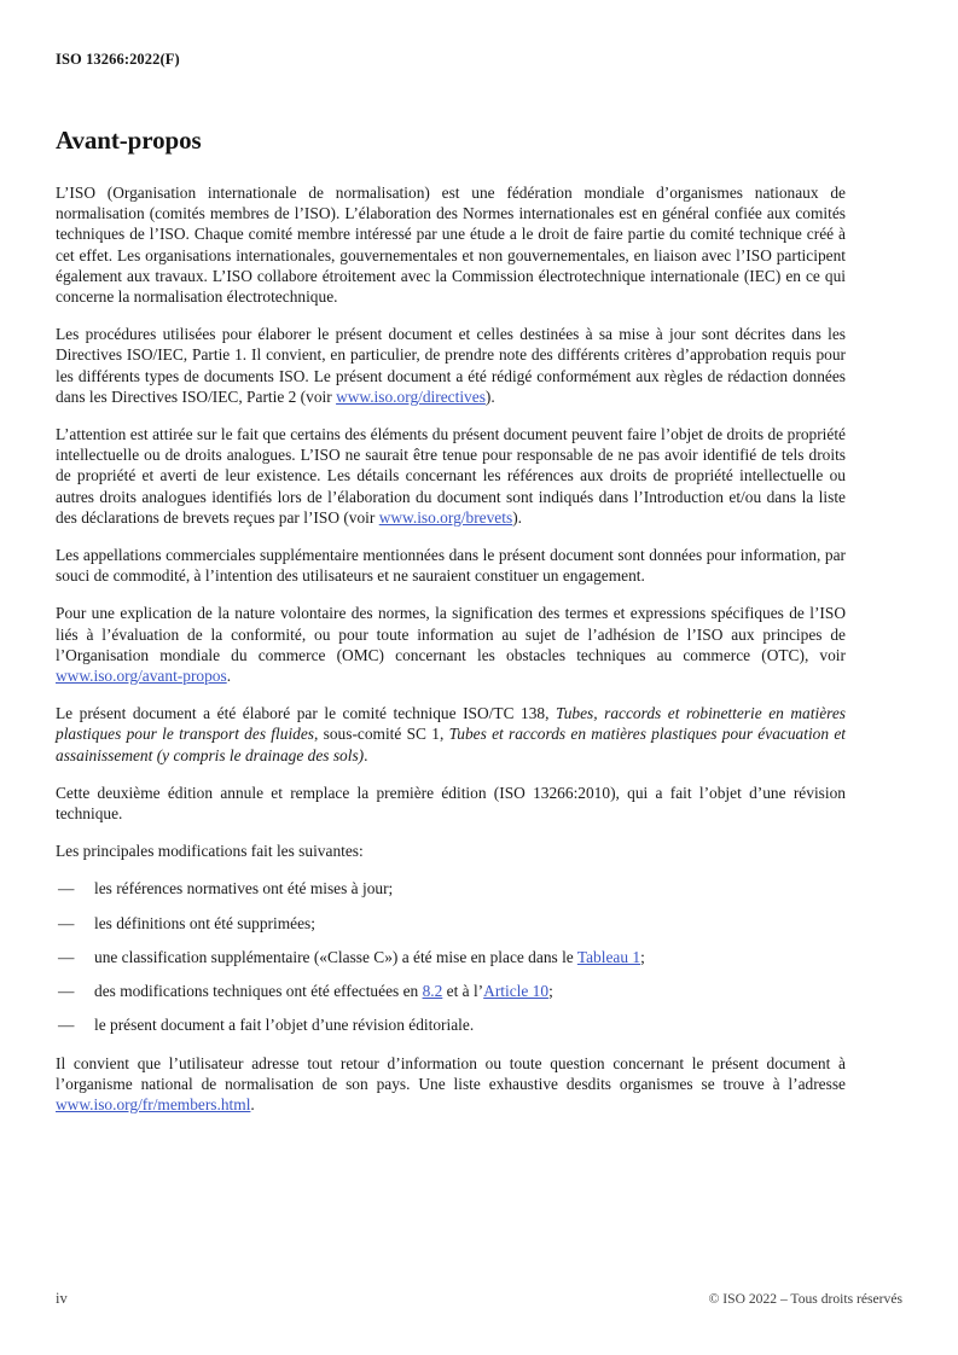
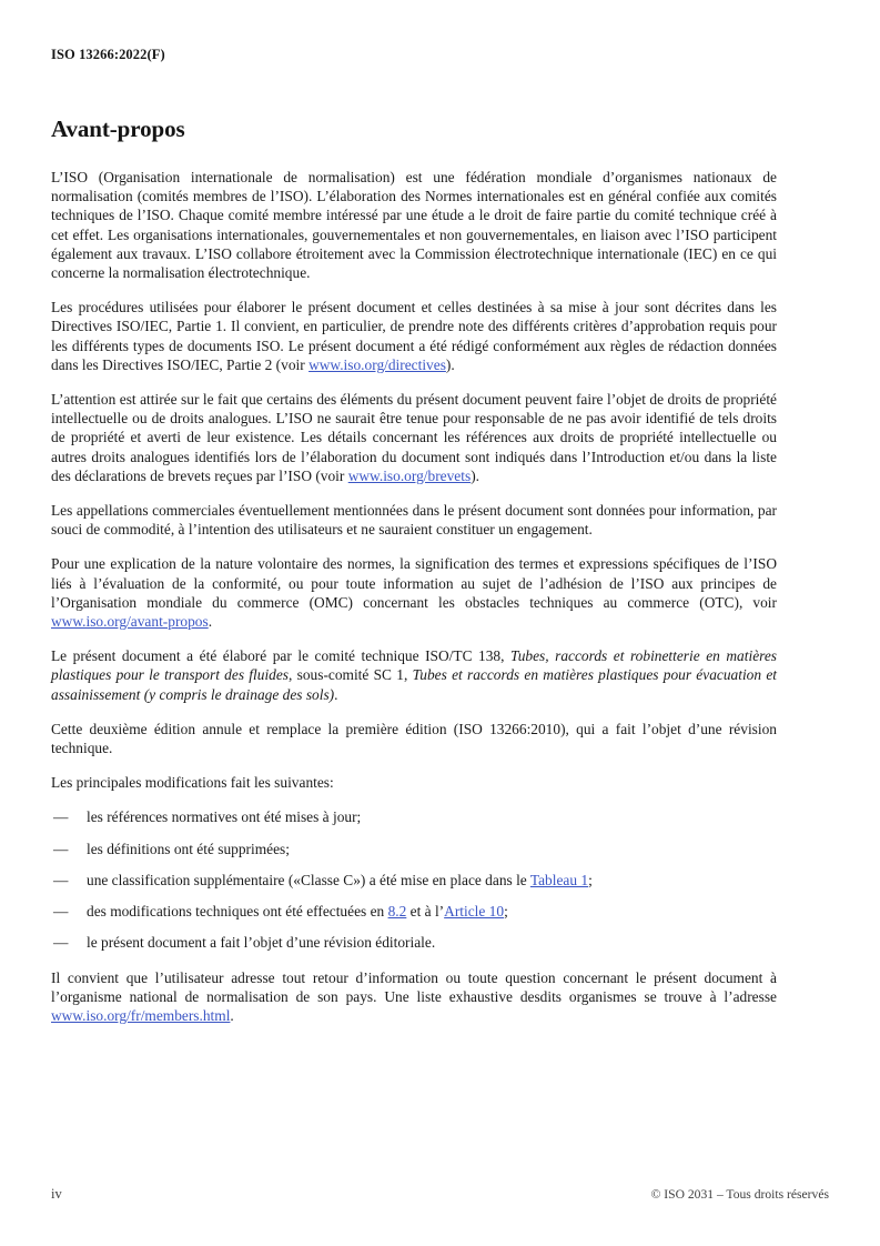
  ISO 13266:2022(F)
  Avant-propos
  L’ISO (Organisation internationale de normalisation) est une fédération mondiale d’organismes nationaux de normalisation (comités membres de l’ISO). L’élaboration des Normes internationales est en général confiée aux comités techniques de l’ISO. Chaque comité membre intéressé par une étude a le droit de faire partie du comité technique créé à cet effet. Les organisations internationales, gouvernementales et non gouvernementales, en liaison avec l’ISO participent également aux travaux. L’ISO collabore étroitement avec la Commission électrotechnique internationale (IEC) en ce qui concerne la normalisation électrotechnique.
  Les procédures utilisées pour élaborer le présent document et celles destinées à sa mise à jour sont décrites dans les Directives ISO/IEC, Partie 1. Il convient, en particulier, de prendre note des différents critères d’approbation requis pour les différents types de documents ISO. Le présent document a été rédigé conformément aux règles de rédaction données dans les Directives ISO/IEC, Partie 2 (voir www.iso.org/directives).
  L’attention est attirée sur le fait que certains des éléments du présent document peuvent faire l’objet de droits de propriété intellectuelle ou de droits analogues. L’ISO ne saurait être tenue pour responsable de ne pas avoir identifié de tels droits de propriété et averti de leur existence. Les détails concernant les références aux droits de propriété intellectuelle ou autres droits analogues identifiés lors de l’élaboration du document sont indiqués dans l’Introduction et/ou dans la liste des déclarations de brevets reçues par l’ISO (voir www.iso.org/brevets).
- Les appellations commerciales supplémentaire mentionnées dans le présent document sont données pour information, par souci de commodité, à l’intention des utilisateurs et ne sauraient constituer un engagement.
+ Les appellations commerciales éventuellement mentionnées dans le présent document sont données pour information, par souci de commodité, à l’intention des utilisateurs et ne sauraient constituer un engagement.
  Pour une explication de la nature volontaire des normes, la signification des termes et expressions spécifiques de l’ISO liés à l’évaluation de la conformité, ou pour toute information au sujet de l’adhésion de l’ISO aux principes de l’Organisation mondiale du commerce (OMC) concernant les obstacles techniques au commerce (OTC), voir www.iso.org/avant-propos.
  Le présent document a été élaboré par le comité technique ISO/TC 138, Tubes, raccords et robinetterie en matières plastiques pour le transport des fluides, sous-comité SC 1, Tubes et raccords en matières plastiques pour évacuation et assainissement (y compris le drainage des sols).
  Cette deuxième édition annule et remplace la première édition (ISO 13266:2010), qui a fait l’objet d’une révision technique.
  Les principales modifications fait les suivantes:
  —
  les références normatives ont été mises à jour;
  —
  les définitions ont été supprimées;
  —
  une classification supplémentaire («Classe C») a été mise en place dans le Tableau 1;
  —
  des modifications techniques ont été effectuées en 8.2 et à l’Article 10;
  —
  le présent document a fait l’objet d’une révision éditoriale.
  Il convient que l’utilisateur adresse tout retour d’information ou toute question concernant le présent document à l’organisme national de normalisation de son pays. Une liste exhaustive desdits organismes se trouve à l’adresse www.iso.org/fr/members.html.
  iv
- © ISO 2022 – Tous droits réservés
+ © ISO 2031 – Tous droits réservés
